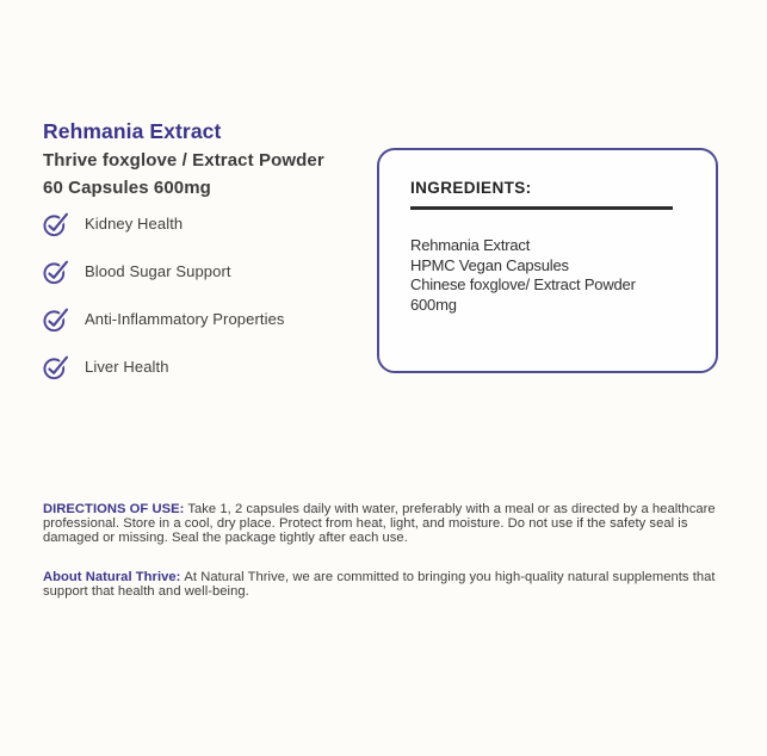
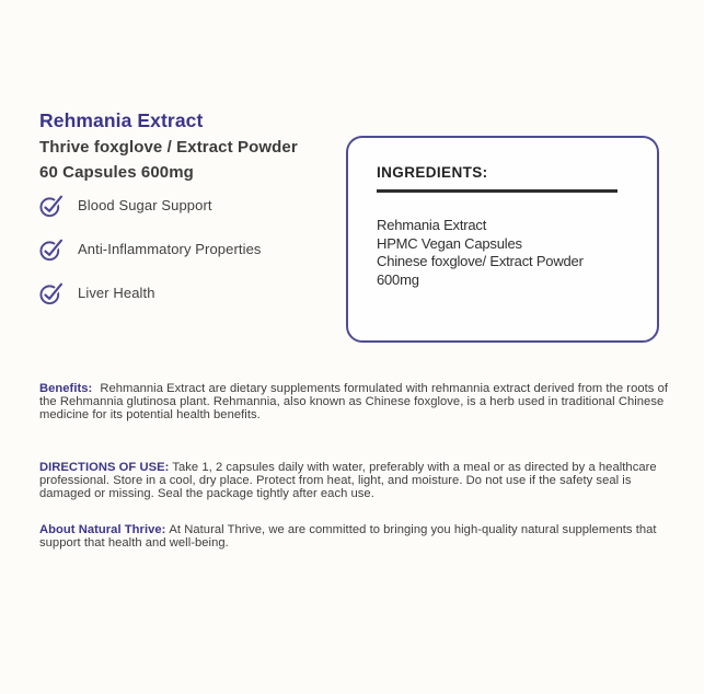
  Rehmania Extract
  Thrive foxglove / Extract Powder
  60 Capsules 600mg
- Kidney Health
  Blood Sugar Support
  Anti-Inflammatory Properties
  Liver Health
  INGREDIENTS:
  Rehmania Extract
  HPMC Vegan Capsules
  Chinese foxglove/ Extract Powder
  600mg
+ Benefits: Rehmannia Extract are dietary supplements formulated with rehmannia extract derived from the roots of the Rehmannia glutinosa plant. Rehmannia, also known as Chinese foxglove, is a herb used in traditional Chinese medicine for its potential health benefits.
  DIRECTIONS OF USE: Take 1, 2 capsules daily with water, preferably with a meal or as directed by a healthcare professional. Store in a cool, dry place. Protect from heat, light, and moisture. Do not use if the safety seal is damaged or missing. Seal the package tightly after each use.
  About Natural Thrive: At Natural Thrive, we are committed to bringing you high-quality natural supplements that support that health and well-being.
